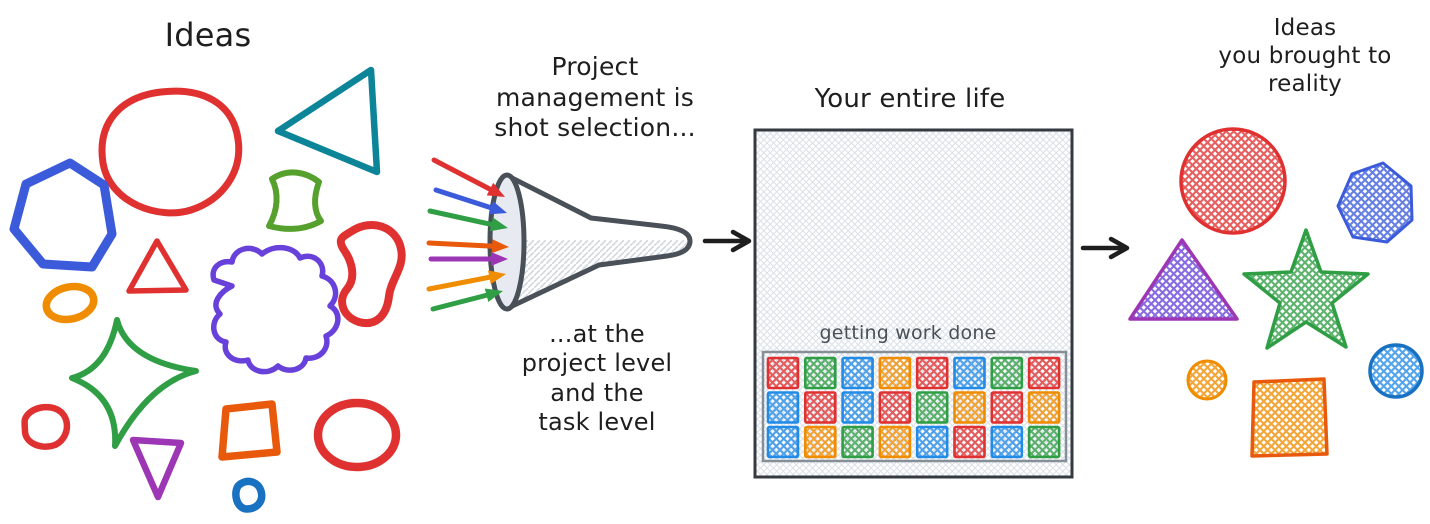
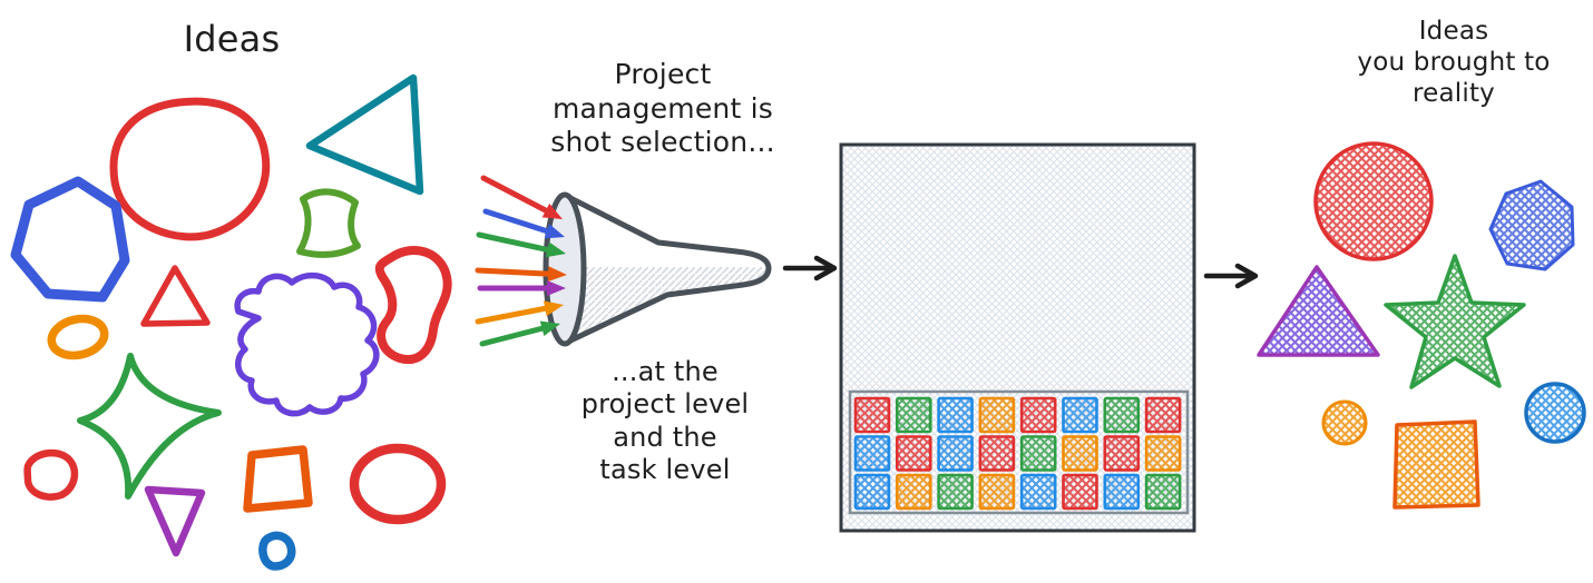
  Ideas
  Project
  management is
  shot selection...
  ...at the
  project level
  and the
  task level
- Your entire life
- getting work done
  Ideas
  you brought to
  reality
